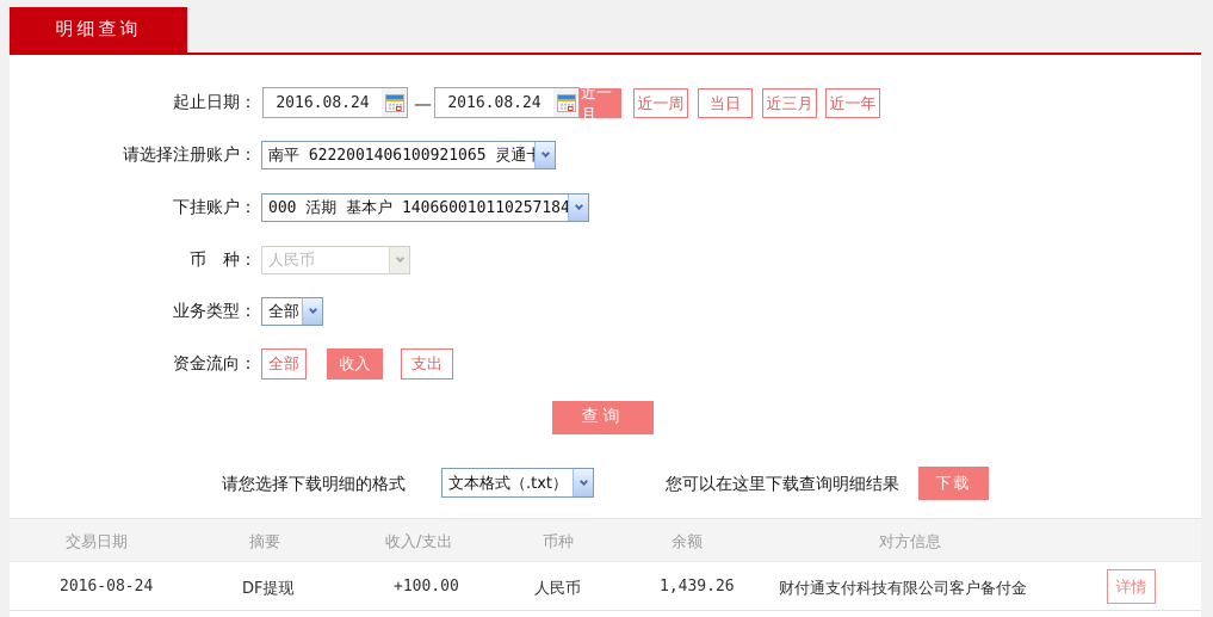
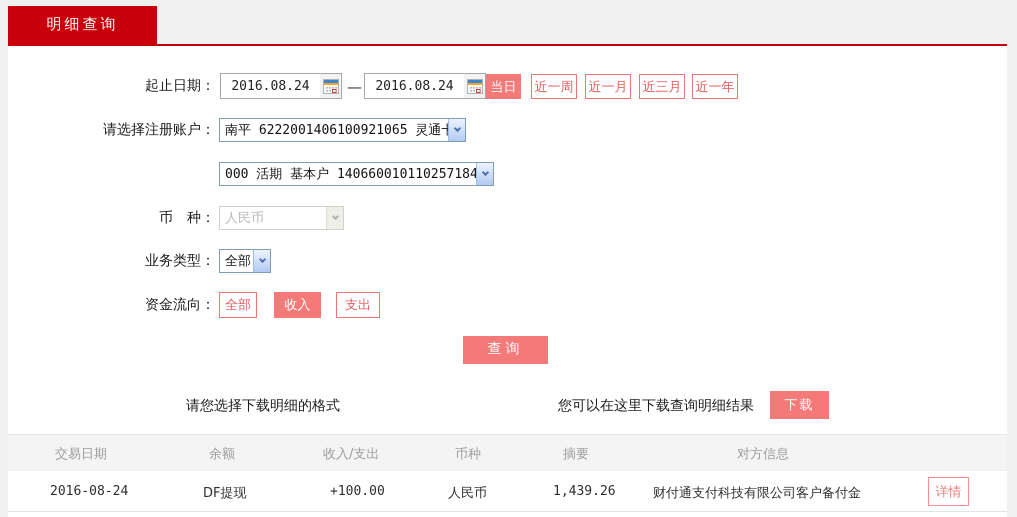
  明细查询
  起止日期：
  2016.08.24
  —
  2016.08.24
- 近一月
+ 当日
  近一周
- 当日
+ 近一月
  近三月
  近一年
  请选择注册账户：
  南平 6222001406100921065 灵通
- 下挂账户：
  000 活期 基本户 140660010110257184
  币 种：
  人民币
  业务类型：
  全部
  资金流向：
  全部
  收入
  支出
  查询
  请您选择下载明细的格式
- 文本格式（.txt）
  您可以在这里下载查询明细结果
  下载
  交易日期
- 摘要
+ 余额
  收入/支出
  币种
- 余额
+ 摘要
  对方信息
  2016-08-24
  DF提现
  +100.00
  人民币
  1,439.26
  财付通支付科技有限公司客户备付金
  详情
